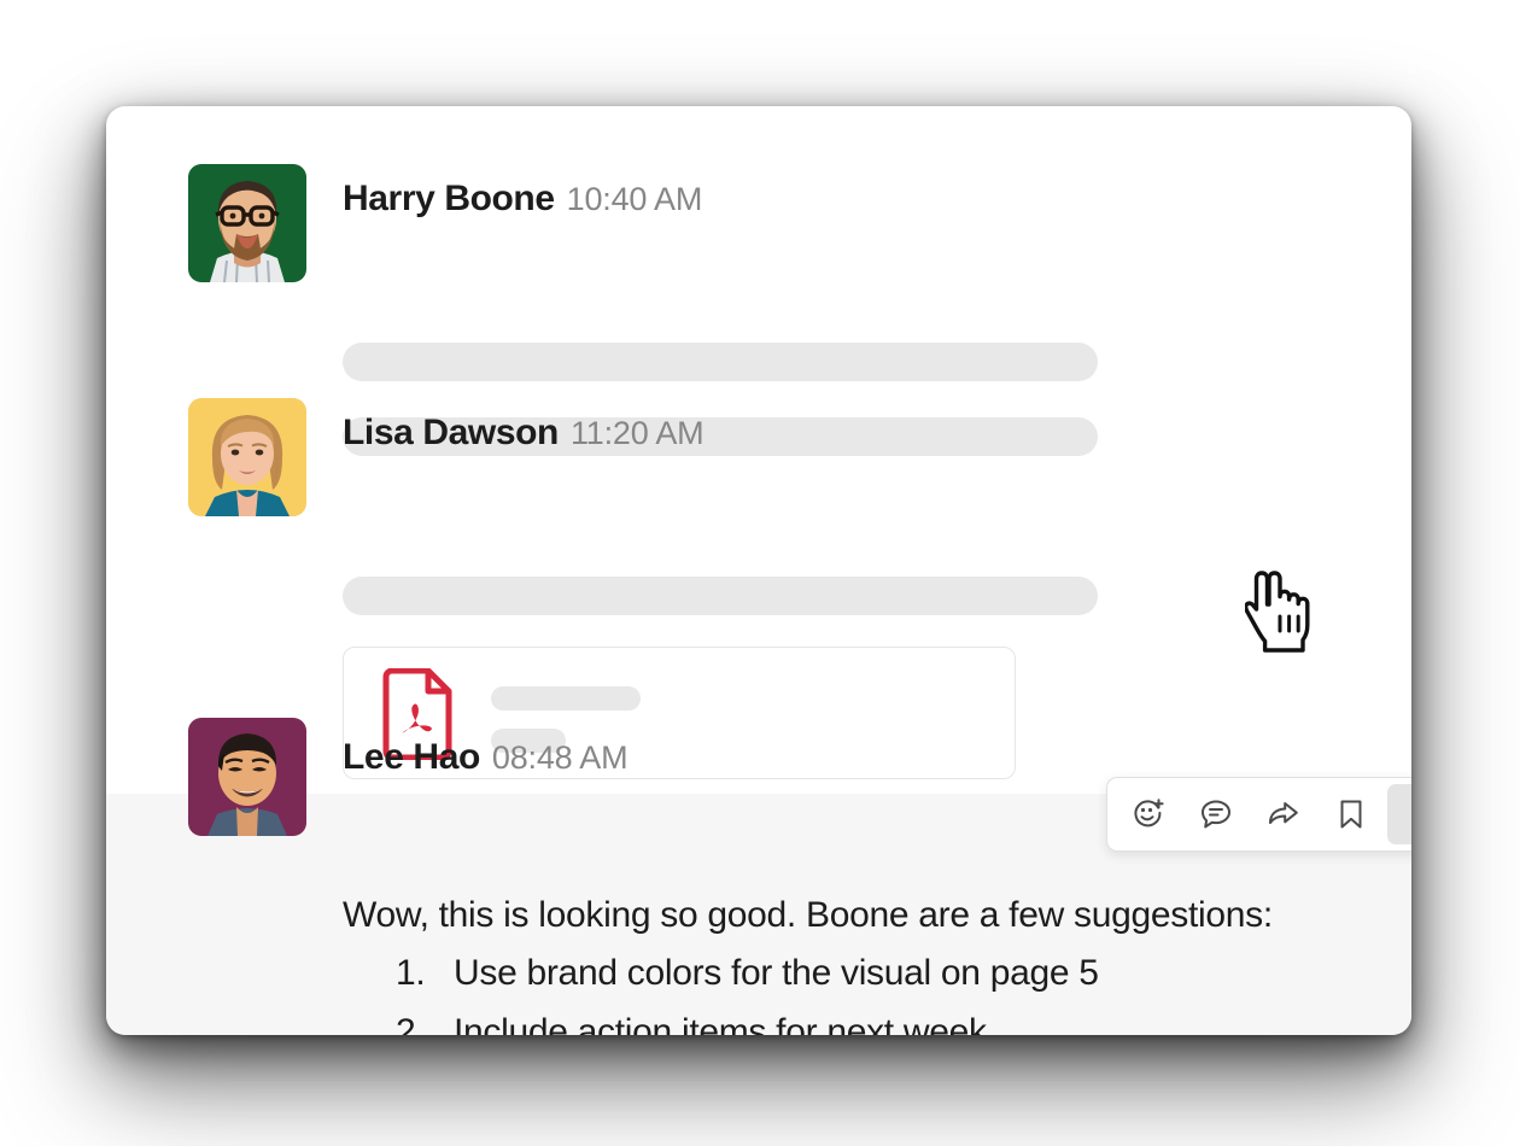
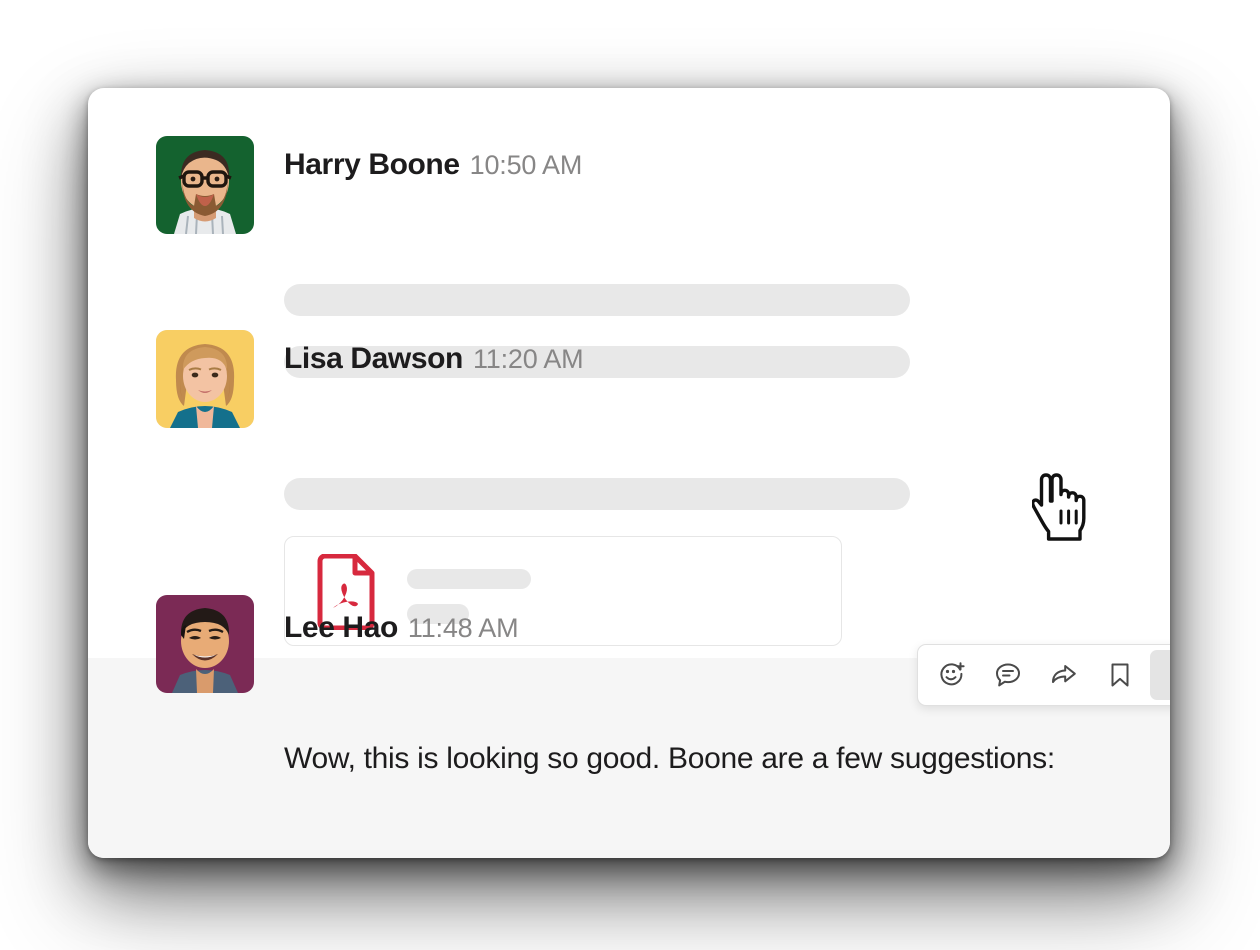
- Harry Boone 10:40 AM
+ Harry Boone 10:50 AM
  Lisa Dawson 11:20 AM
- Lee Hao 08:48 AM
+ Lee Hao 11:48 AM
  Wow, this is looking so good. Boone are a few suggestions:
- 1.
- Use brand colors for the visual on page 5
- 2.
- Include action items for next week
